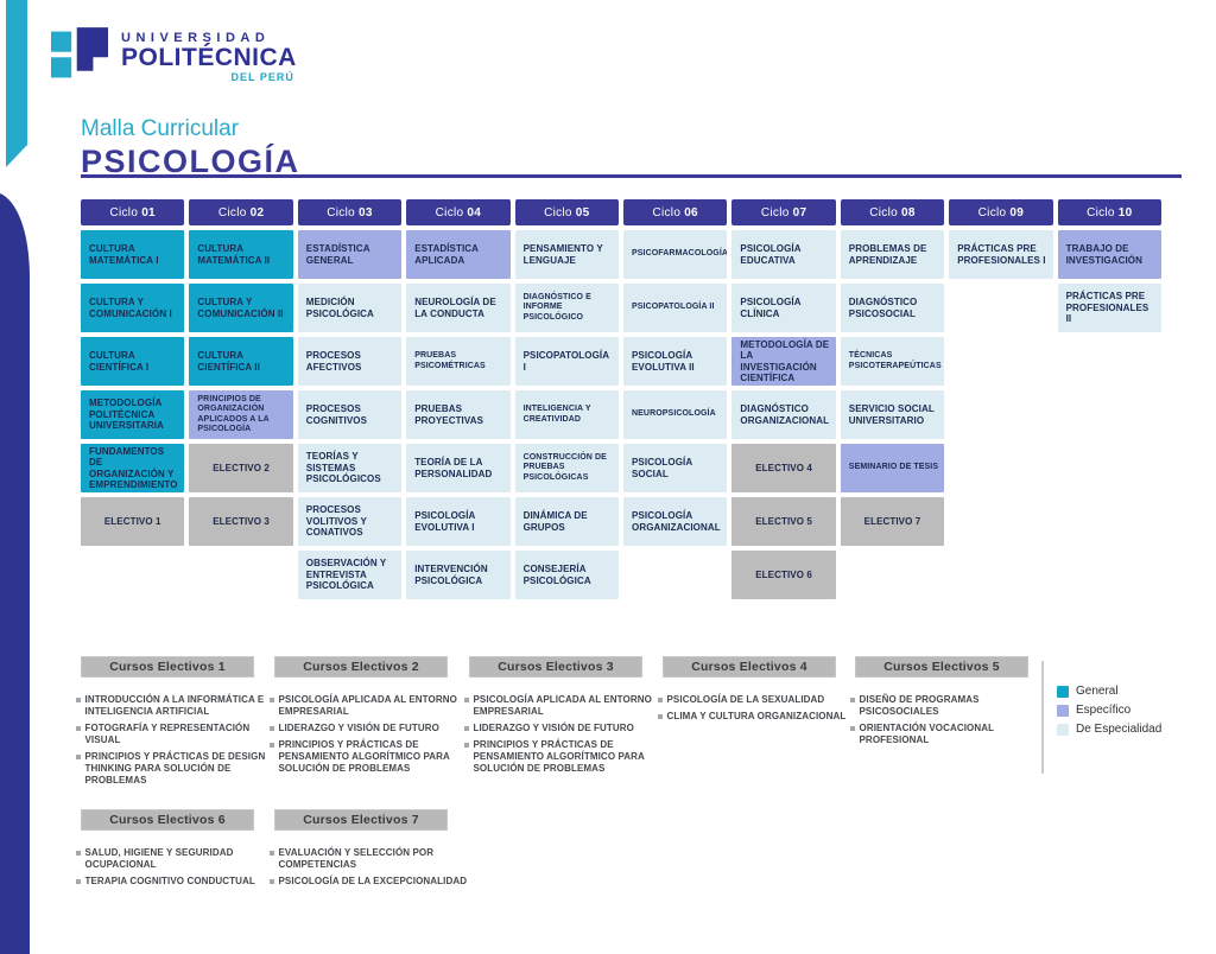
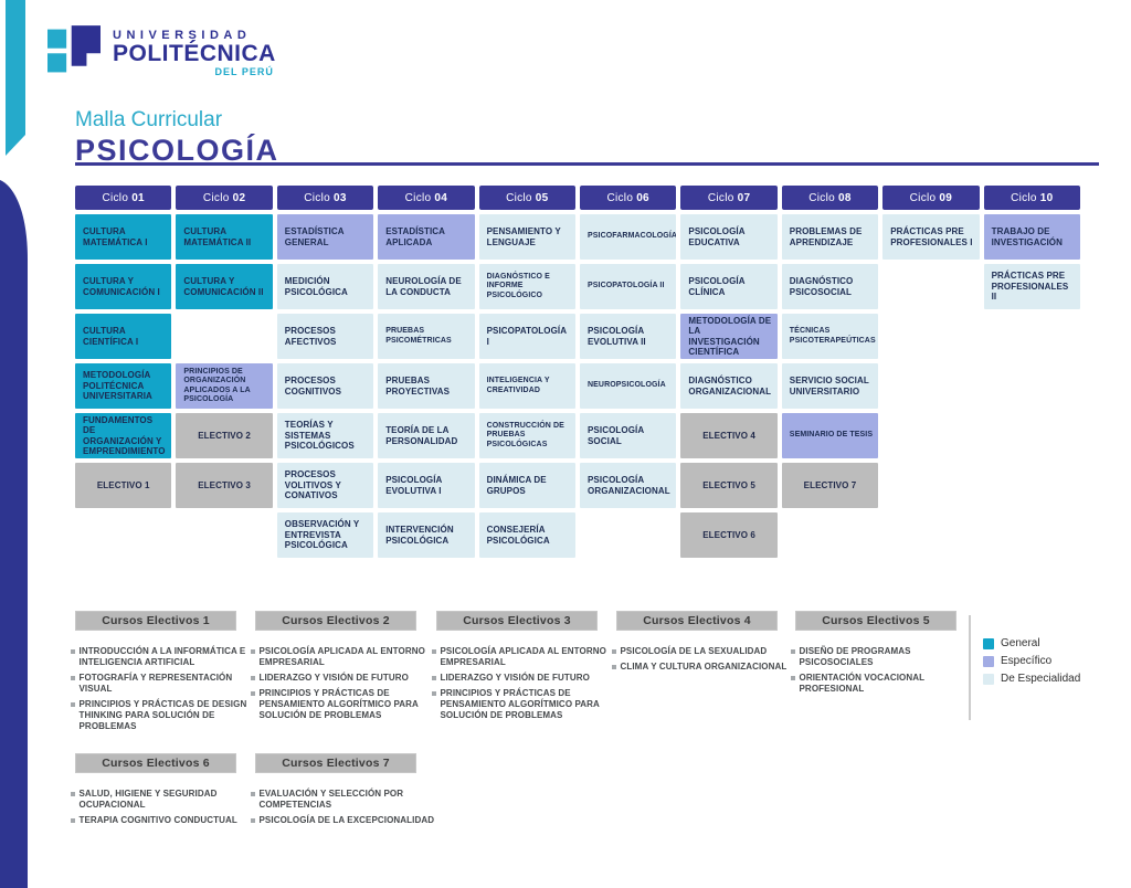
  UNIVERSIDAD
  POLITÉCNICA
  DEL PERÚ
  Malla Curricular
  PSICOLOGÍA
  Ciclo
  01
  CULTURA MATEMÁTICA I
  CULTURA Y COMUNICACIÓN I
  CULTURA CIENTÍFICA I
  METODOLOGÍA POLITÉCNICA UNIVERSITARIA
  FUNDAMENTOS DE ORGANIZACIÓN Y EMPRENDIMIENTO
  ELECTIVO 1
  Ciclo
  02
  CULTURA MATEMÁTICA II
  CULTURA Y COMUNICACIÓN II
- CULTURA CIENTÍFICA II
  ELECTIVO 2
  ELECTIVO 3
  Ciclo
  03
  ESTADÍSTICA GENERAL
  MEDICIÓN PSICOLÓGICA
  PROCESOS AFECTIVOS
  PROCESOS COGNITIVOS
  TEORÍAS Y SISTEMAS PSICOLÓGICOS
  PROCESOS VOLITIVOS Y CONATIVOS
  OBSERVACIÓN Y ENTREVISTA PSICOLÓGICA
  Ciclo
  04
  ESTADÍSTICA APLICADA
  NEUROLOGÍA DE LA CONDUCTA
  PRUEBAS PROYECTIVAS
  TEORÍA DE LA PERSONALIDAD
  PSICOLOGÍA EVOLUTIVA I
  INTERVENCIÓN PSICOLÓGICA
  Ciclo
  05
  PENSAMIENTO Y LENGUAJE
  PSICOPATOLOGÍA I
  DINÁMICA DE GRUPOS
  CONSEJERÍA PSICOLÓGICA
  Ciclo
  06
  PSICOLOGÍA EVOLUTIVA II
  PSICOLOGÍA SOCIAL
  PSICOLOGÍA ORGANIZACIONAL
  Ciclo
  07
  PSICOLOGÍA EDUCATIVA
  PSICOLOGÍA CLÍNICA
  METODOLOGÍA DE LA INVESTIGACIÓN CIENTÍFICA
  DIAGNÓSTICO ORGANIZACIONAL
  ELECTIVO 4
  ELECTIVO 5
  ELECTIVO 6
  Ciclo
  08
  PROBLEMAS DE APRENDIZAJE
  DIAGNÓSTICO PSICOSOCIAL
  SERVICIO SOCIAL UNIVERSITARIO
  ELECTIVO 7
  Ciclo
  09
  PRÁCTICAS PRE PROFESIONALES I
  Ciclo
  10
  TRABAJO DE INVESTIGACIÓN
  PRÁCTICAS PRE PROFESIONALES II
  Cursos Electivos 1
  INTRODUCCIÓN A LA INFORMÁTICA E INTELIGENCIA ARTIFICIAL
  FOTOGRAFÍA Y REPRESENTACIÓN VISUAL
  PRINCIPIOS Y PRÁCTICAS DE DESIGN THINKING PARA SOLUCIÓN DE PROBLEMAS
  Cursos Electivos 2
  PSICOLOGÍA APLICADA AL ENTORNO EMPRESARIAL
  LIDERAZGO Y VISIÓN DE FUTURO
  PRINCIPIOS Y PRÁCTICAS DE PENSAMIENTO ALGORÍTMICO PARA SOLUCIÓN DE PROBLEMAS
  Cursos Electivos 3
  PSICOLOGÍA APLICADA AL ENTORNO EMPRESARIAL
  LIDERAZGO Y VISIÓN DE FUTURO
  PRINCIPIOS Y PRÁCTICAS DE PENSAMIENTO ALGORÍTMICO PARA SOLUCIÓN DE PROBLEMAS
  Cursos Electivos 4
  PSICOLOGÍA DE LA SEXUALIDAD
  CLIMA Y CULTURA ORGANIZACIONAL
  Cursos Electivos 5
  DISEÑO DE PROGRAMAS PSICOSOCIALES
  ORIENTACIÓN VOCACIONAL PROFESIONAL
  Cursos Electivos 6
  SALUD, HIGIENE Y SEGURIDAD OCUPACIONAL
  TERAPIA COGNITIVO CONDUCTUAL
  Cursos Electivos 7
  EVALUACIÓN Y SELECCIÓN POR COMPETENCIAS
  PSICOLOGÍA DE LA EXCEPCIONALIDAD
  General
  Específico
  De Especialidad
